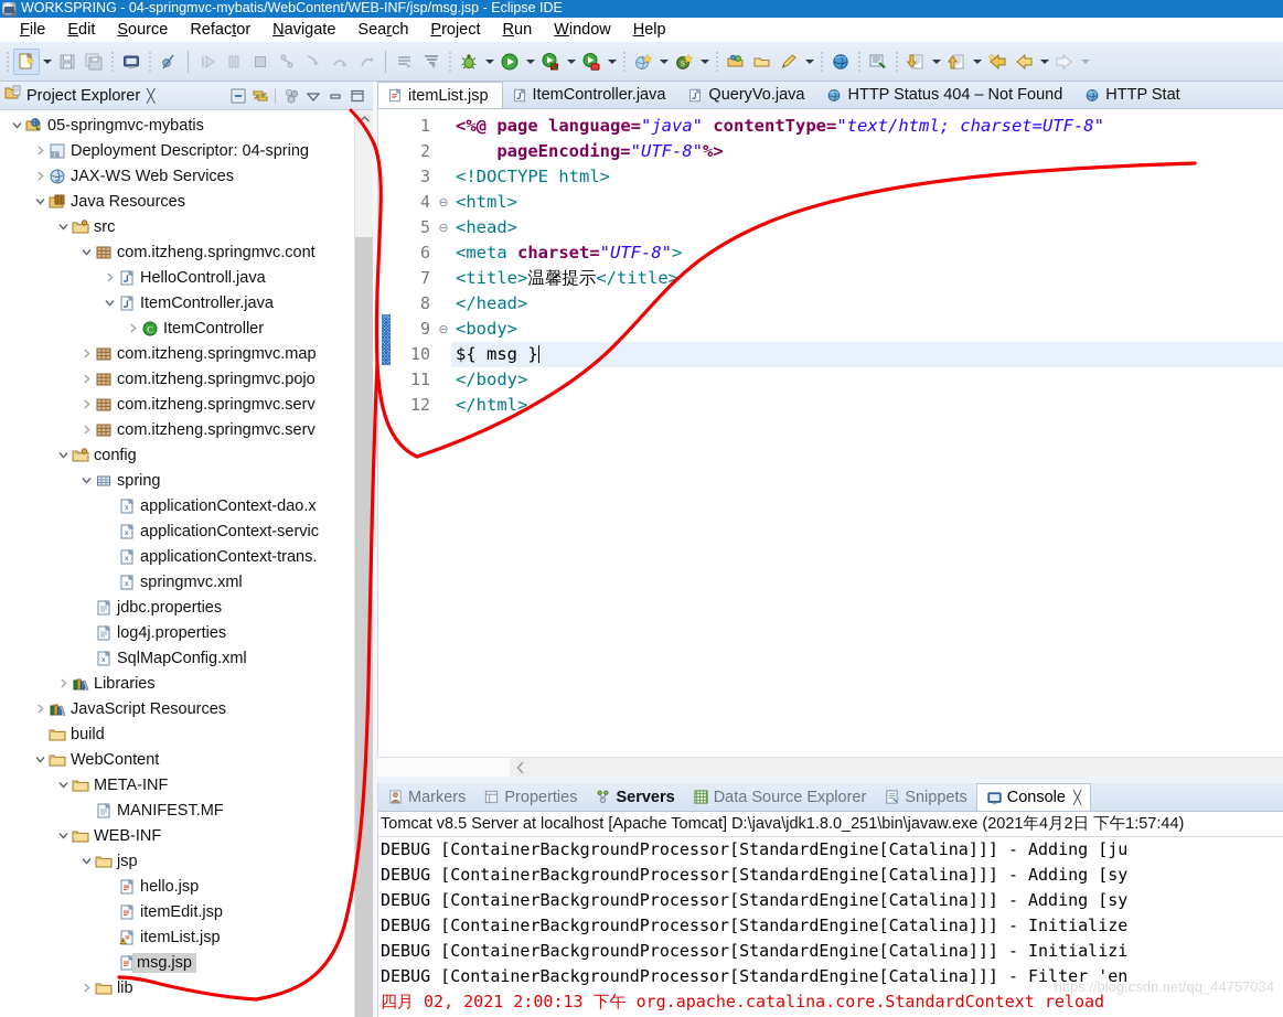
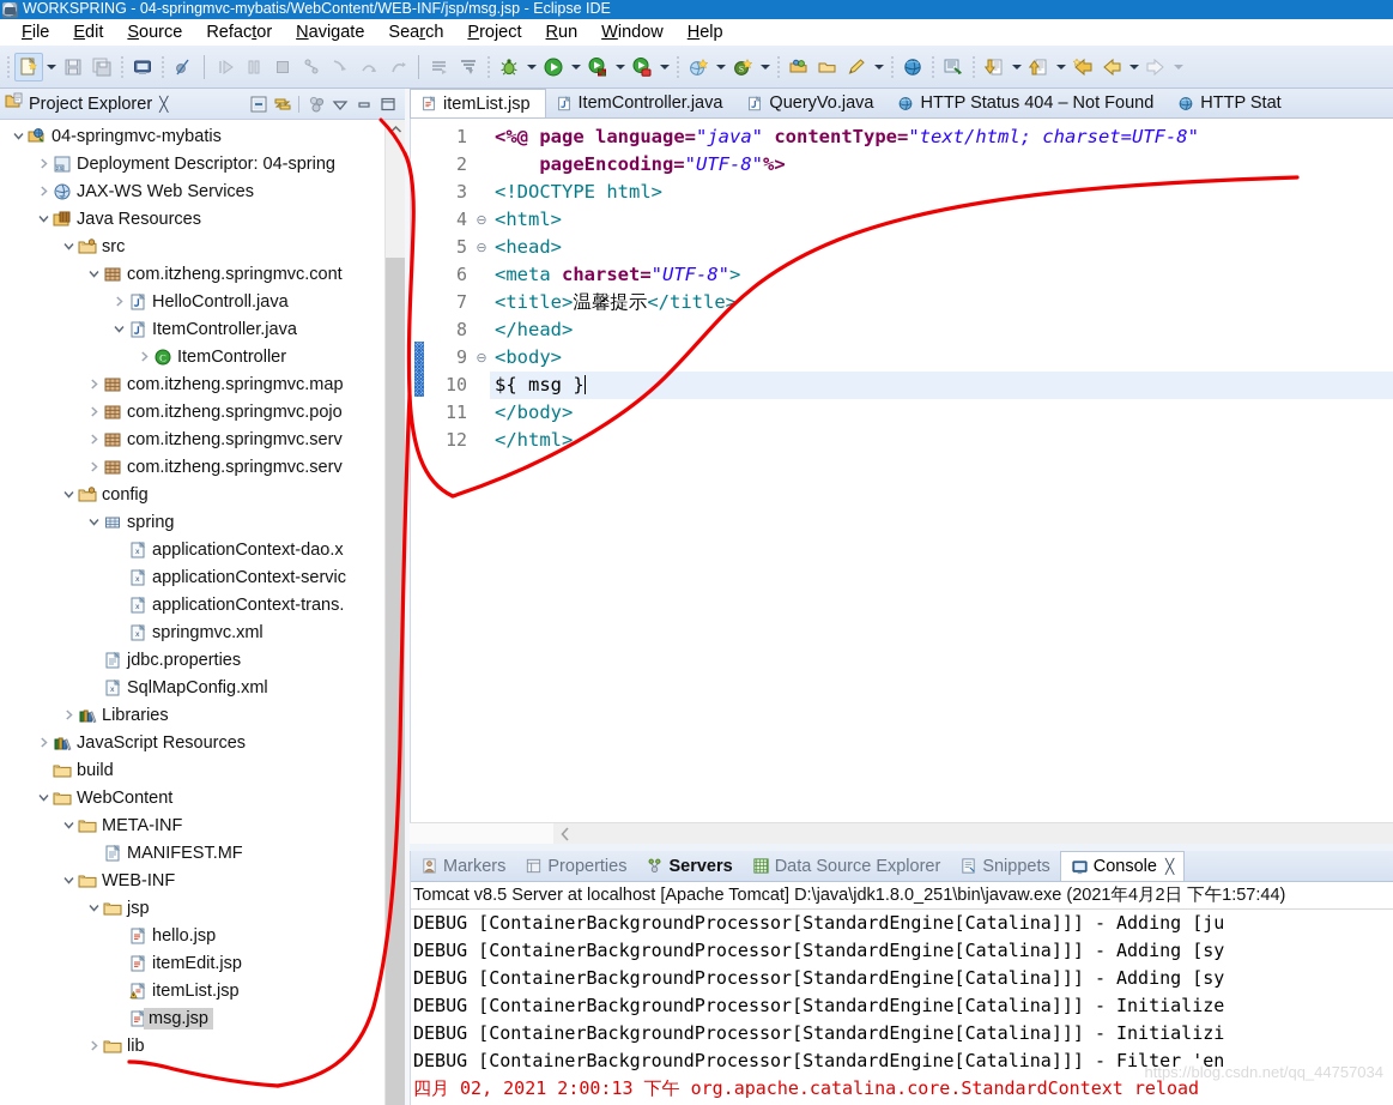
  WORKSPRING - 04-springmvc-mybatis/WebContent/WEB-INF/jsp/msg.jsp - Eclipse IDE
  File
  Edit
  Source
  Refactor
  Navigate
  Search
  Project
  Run
  Window
  Help
  S
  Project Explorer
  ╳
- 05-springmvc-mybatis
+ 04-springmvc-mybatis
  Deployment Descriptor: 04-spring
  JAX-WS Web Services
  Java Resources
  src
  com.itzheng.springmvc.cont
  HelloControll.java
  ItemController.java
  C
  ItemController
  com.itzheng.springmvc.map
  com.itzheng.springmvc.pojo
  com.itzheng.springmvc.serv
  com.itzheng.springmvc.serv
  config
  spring
  applicationContext-dao.x
  applicationContext-servic
  applicationContext-trans.
  springmvc.xml
  jdbc.properties
- log4j.properties
  SqlMapConfig.xml
  Libraries
  JavaScript Resources
  build
  WebContent
  META-INF
  MANIFEST.MF
  WEB-INF
  jsp
  hello.jsp
  itemEdit.jsp
  itemList.jsp
  msg.jsp
  lib
  itemList.jsp
  ItemController.java
  QueryVo.java
  HTTP Status 404 – Not Found
  HTTP Stat
  1
  2
  3
  4
  5
  6
  7
  8
  9
  10
  11
  12
  ⊖
  ⊖
  ⊖
  <%@ page language="java" contentType="text/html; charset=UTF-8"
  pageEncoding="UTF-8"%>
  <!DOCTYPE html>
  <html>
  <head>
  <meta charset="UTF-8">
  <title>温馨提示</title>
  </head>
  <body>
  ${ msg }
  </body>
  </html>
  Markers
  Properties
  Servers
  Data Source Explorer
  Snippets
  Console
  ╳
  Tomcat v8.5 Server at localhost [Apache Tomcat] D:\java\jdk1.8.0_251\bin\javaw.exe (2021年4月2日 下午1:57:44)
  DEBUG [ContainerBackgroundProcessor[StandardEngine[Catalina]]] - Adding [ju
  DEBUG [ContainerBackgroundProcessor[StandardEngine[Catalina]]] - Adding [sy
  DEBUG [ContainerBackgroundProcessor[StandardEngine[Catalina]]] - Adding [sy
  DEBUG [ContainerBackgroundProcessor[StandardEngine[Catalina]]] - Initialize
  DEBUG [ContainerBackgroundProcessor[StandardEngine[Catalina]]] - Initializi
  DEBUG [ContainerBackgroundProcessor[StandardEngine[Catalina]]] - Filter 'en
  四月 02, 2021 2:00:13 下午 org.apache.catalina.core.StandardContext reload
  https://blog.csdn.net/qq_44757034
